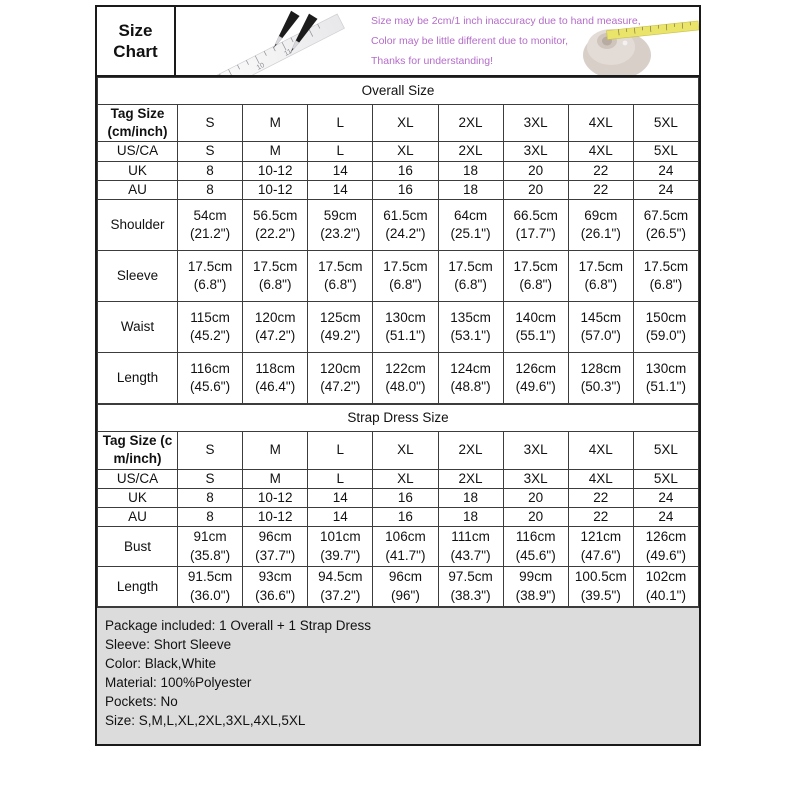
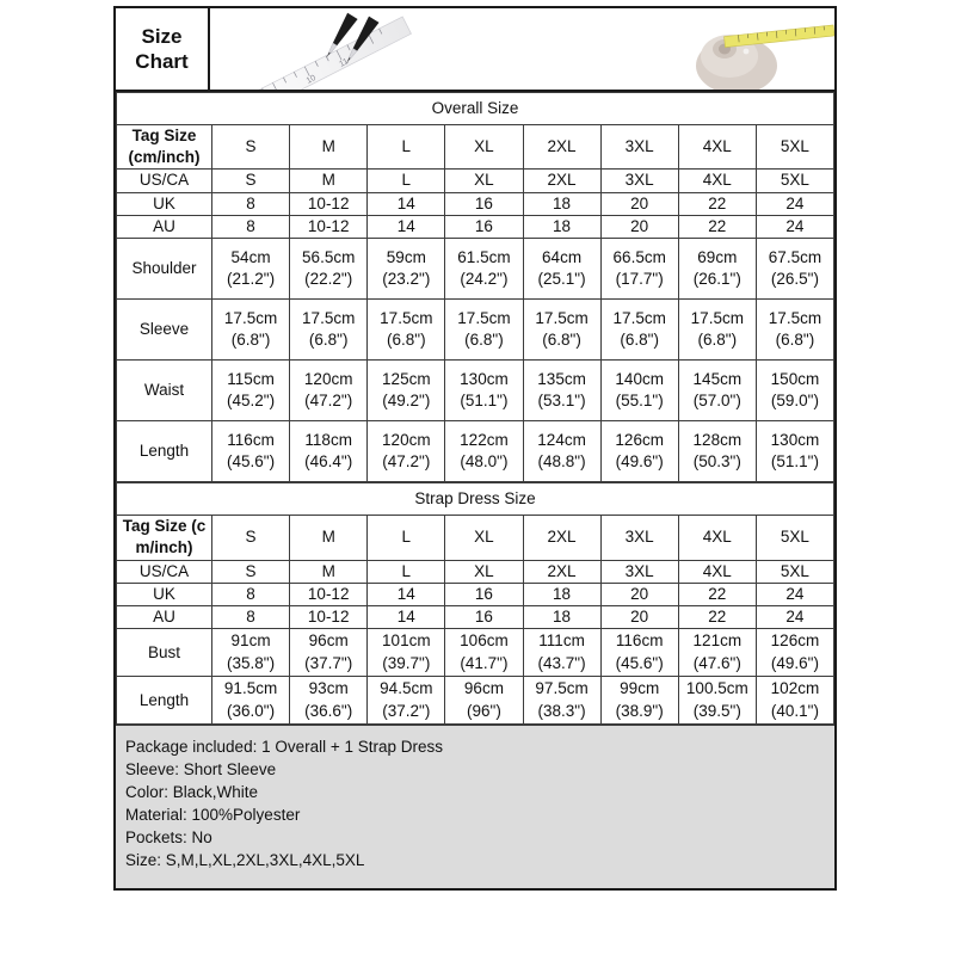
  Size
  Chart
- Size may be 2cm/1 inch inaccuracy due to hand measure,
- Color may be little different due to monitor,
- Thanks for understanding!
  Overall Size
  Tag Size (cm/inch)	S	M	L	XL	2XL	3XL	4XL	5XL
  US/CA	S	M	L	XL	2XL	3XL	4XL	5XL
  UK	8	10-12	14	16	18	20	22	24
  AU	8	10-12	14	16	18	20	22	24
  Shoulder	54cm(21.2")	56.5cm(22.2")	59cm(23.2")	61.5cm(24.2")	64cm(25.1")	66.5cm(17.7")	69cm(26.1")	67.5cm(26.5")
  Sleeve	17.5cm(6.8")	17.5cm(6.8")	17.5cm(6.8")	17.5cm(6.8")	17.5cm(6.8")	17.5cm(6.8")	17.5cm(6.8")	17.5cm(6.8")
  Waist	115cm(45.2")	120cm(47.2")	125cm(49.2")	130cm(51.1")	135cm(53.1")	140cm(55.1")	145cm(57.0")	150cm(59.0")
  Length	116cm(45.6")	118cm(46.4")	120cm(47.2")	122cm(48.0")	124cm(48.8")	126cm(49.6")	128cm(50.3")	130cm(51.1")
  Strap Dress Size
  Tag Size (c m/inch)	S	M	L	XL	2XL	3XL	4XL	5XL
  US/CA	S	M	L	XL	2XL	3XL	4XL	5XL
  UK	8	10-12	14	16	18	20	22	24
  AU	8	10-12	14	16	18	20	22	24
  Bust	91cm(35.8")	96cm(37.7")	101cm(39.7")	106cm(41.7")	111cm(43.7")	116cm(45.6")	121cm(47.6")	126cm(49.6")
  Length	91.5cm(36.0")	93cm(36.6")	94.5cm(37.2")	96cm(96")	97.5cm(38.3")	99cm(38.9")	100.5cm(39.5")	102cm(40.1")
  Package included: 1 Overall + 1 Strap Dress
  Sleeve: Short Sleeve
  Color: Black,White
  Material: 100%Polyester
  Pockets: No
  Size: S,M,L,XL,2XL,3XL,4XL,5XL
